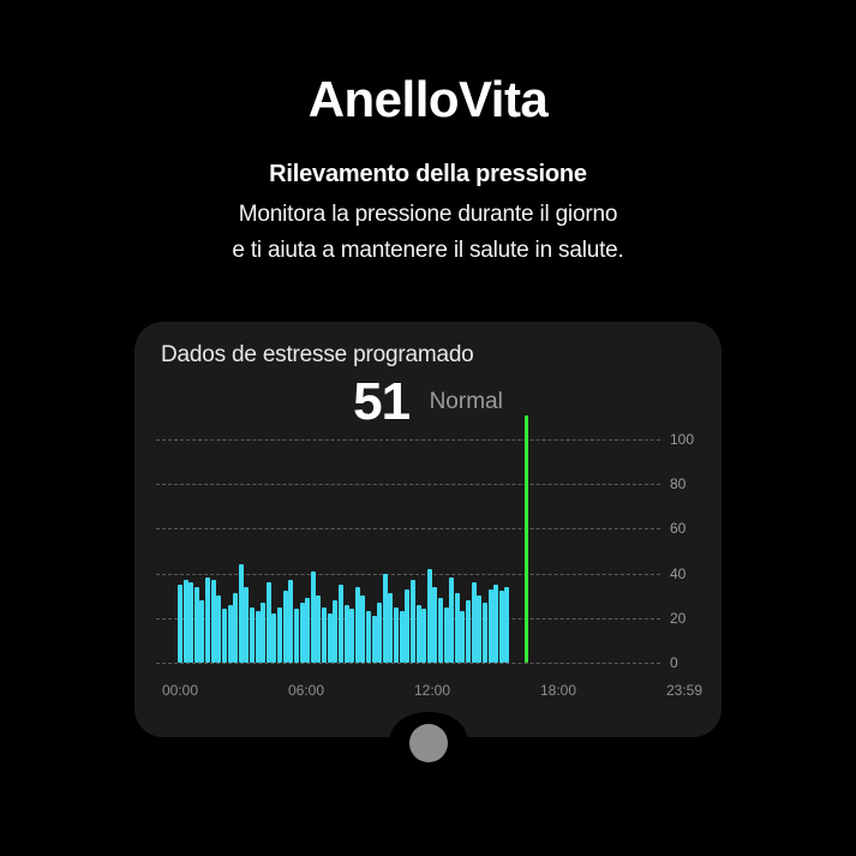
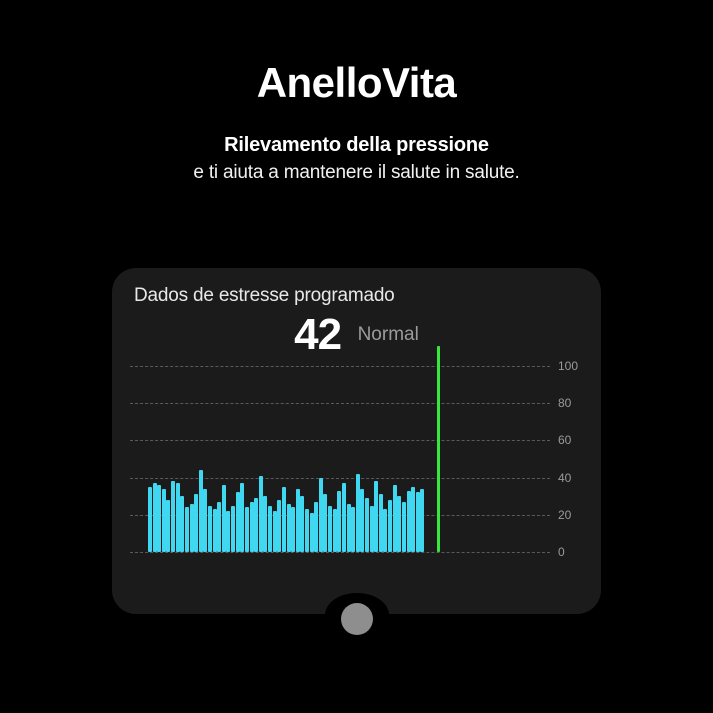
  AnelloVita
  Rilevamento della pressione
- Monitora la pressione durante il giorno
  e ti aiuta a mantenere il salute in salute.
  Dados de estresse programado
- 51 Normal
+ 42 Normal
  0
  20
  40
  60
  80
  100
- 00:00
- 06:00
- 12:00
- 18:00
- 23:59
